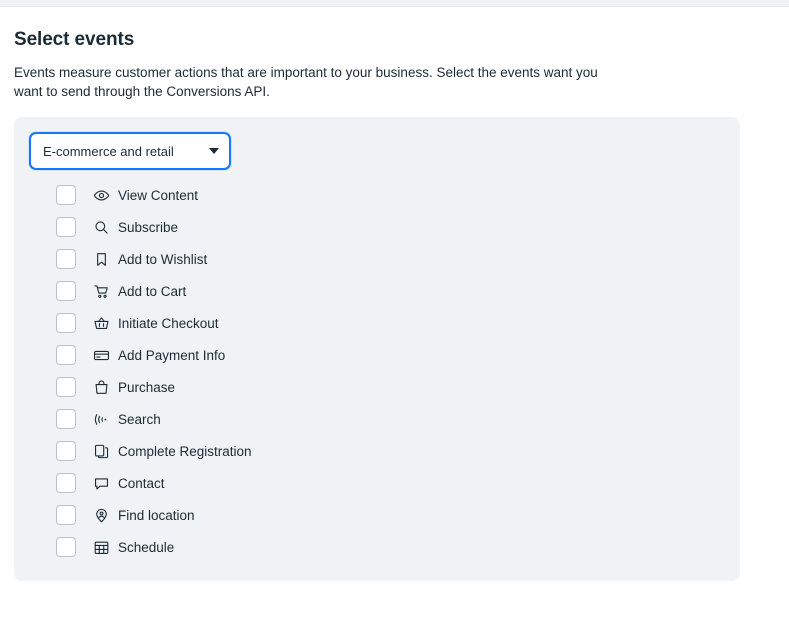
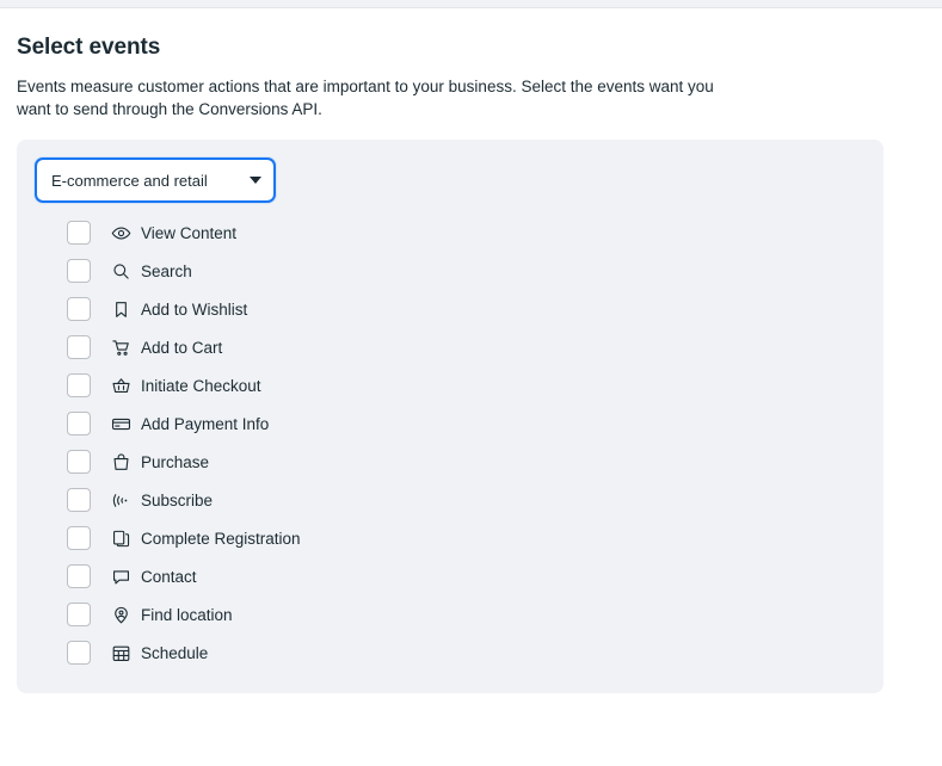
  Select events
  Events measure customer actions that are important to your business. Select the events want you want to send through the Conversions API.
  E-commerce and retail
  View Content
- Subscribe
+ Search
  Add to Wishlist
  Add to Cart
  Initiate Checkout
  Add Payment Info
  Purchase
- Search
+ Subscribe
  Complete Registration
  Contact
  Find location
  Schedule
